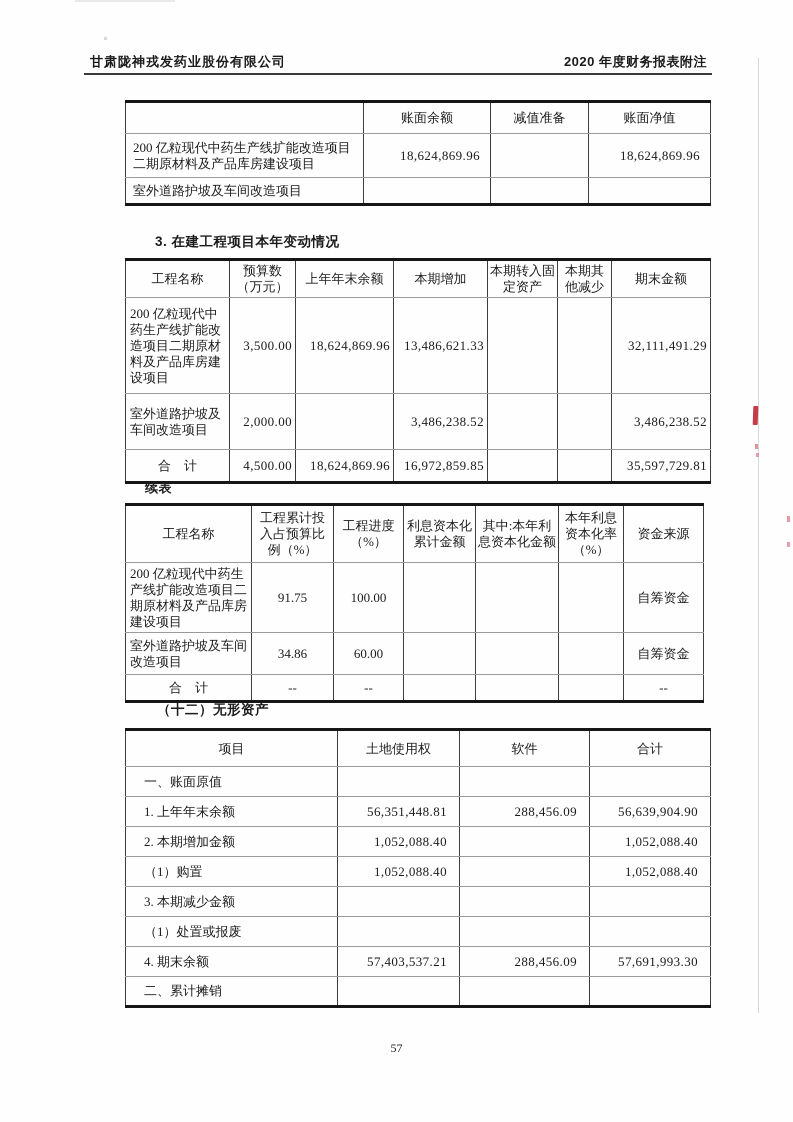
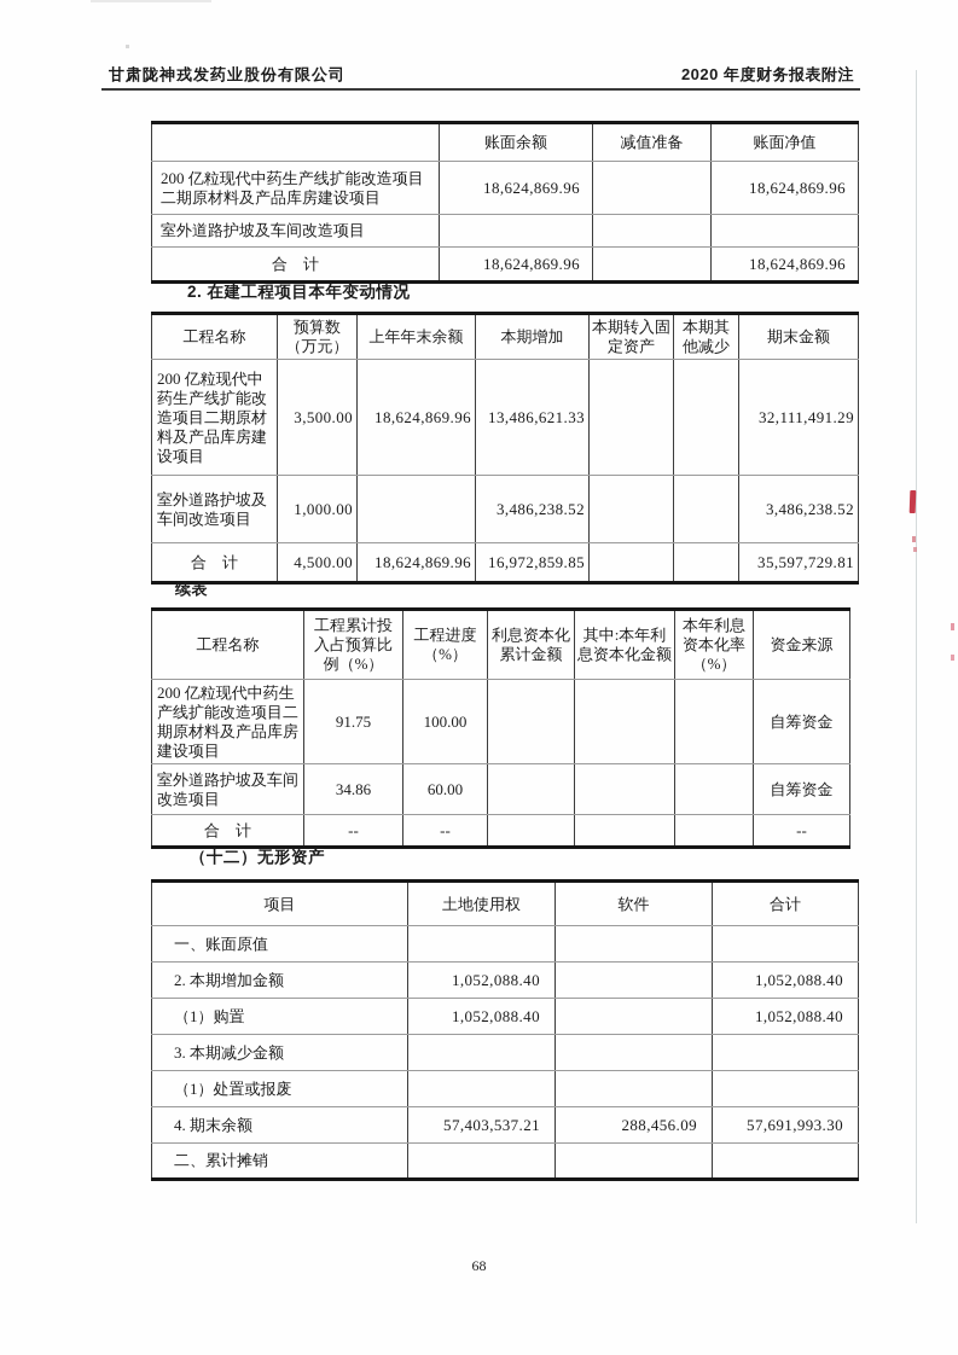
  甘肃陇神戎发药业股份有限公司
  2020 年度财务报表附注
  	账面余额	减值准备	账面净值
  200 亿粒现代中药生产线扩能改造项目二期原材料及产品库房建设项目	18,624,869.96		18,624,869.96
  室外道路护坡及车间改造项目
+ 合 计	18,624,869.96		18,624,869.96
- 3. 在建工程项目本年变动情况
+ 2. 在建工程项目本年变动情况
  工程名称	预算数（万元）	上年年末余额	本期增加	本期转入固定资产	本期其他减少	期末金额
  200 亿粒现代中药生产线扩能改造项目二期原材料及产品库房建设项目	3,500.00	18,624,869.96	13,486,621.33			32,111,491.29
- 室外道路护坡及车间改造项目	2,000.00		3,486,238.52			3,486,238.52
+ 室外道路护坡及车间改造项目	1,000.00		3,486,238.52			3,486,238.52
  合 计	4,500.00	18,624,869.96	16,972,859.85			35,597,729.81
  续表
  工程名称	工程累计投入占预算比例（%）	工程进度（%）	利息资本化累计金额	其中:本年利息资本化金额	本年利息资本化率（%）	资金来源
  200 亿粒现代中药生产线扩能改造项目二期原材料及产品库房建设项目	91.75	100.00				自筹资金
  室外道路护坡及车间改造项目	34.86	60.00				自筹资金
  合 计	--	--				--
  （十二）无形资产
  项目	土地使用权	软件	合计
  一、账面原值
- 1. 上年年末余额	56,351,448.81	288,456.09	56,639,904.90
  2. 本期增加金额	1,052,088.40		1,052,088.40
  （1）购置	1,052,088.40		1,052,088.40
  3. 本期减少金额
  （1）处置或报废
  4. 期末余额	57,403,537.21	288,456.09	57,691,993.30
  二、累计摊销
- 57
+ 68
